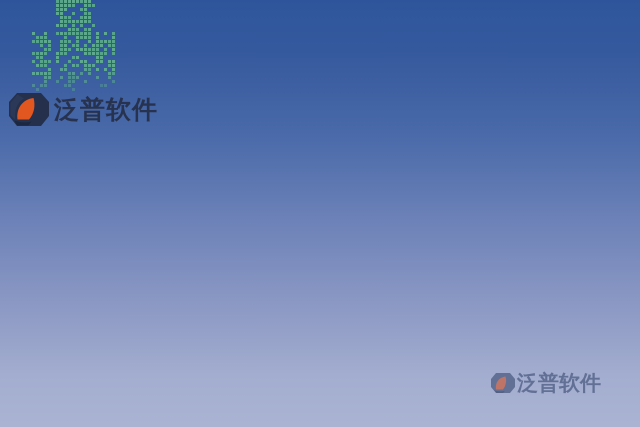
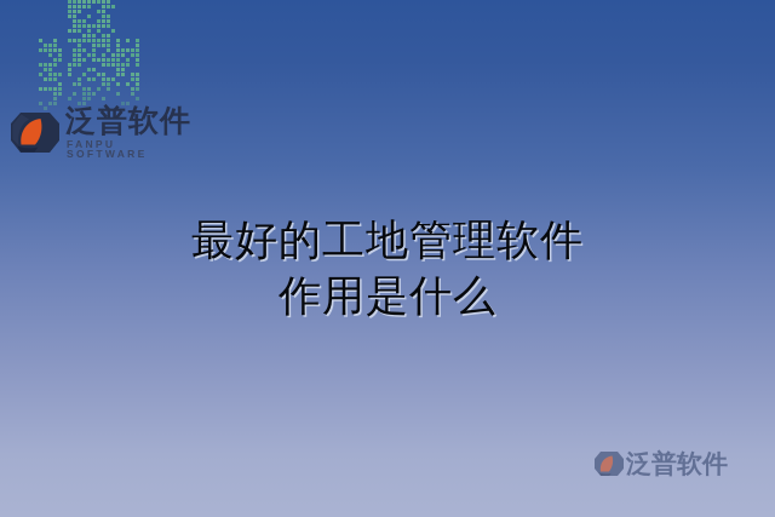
  泛普软件
+ FANPU SOFTWARE
+ 最好的工地管理软件
+ 作用是什么
  泛普软件
